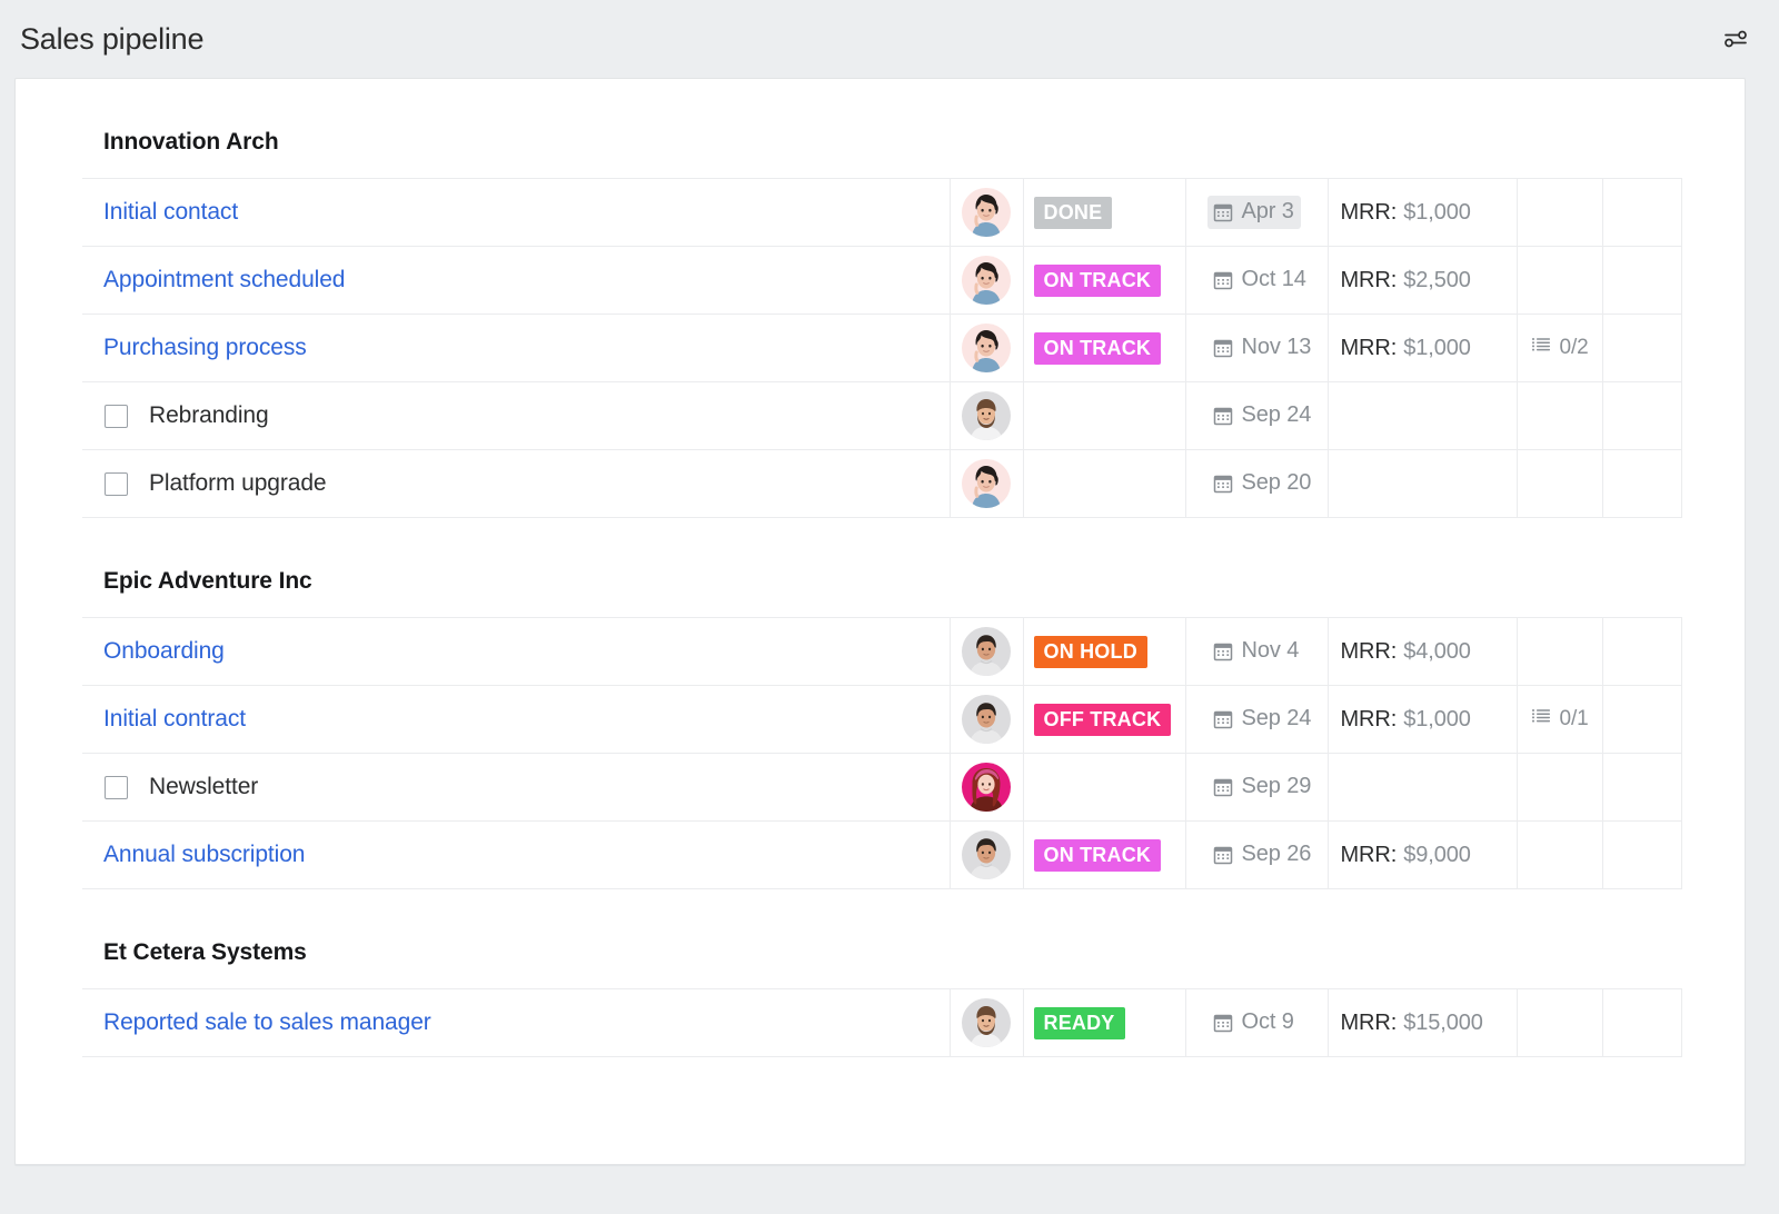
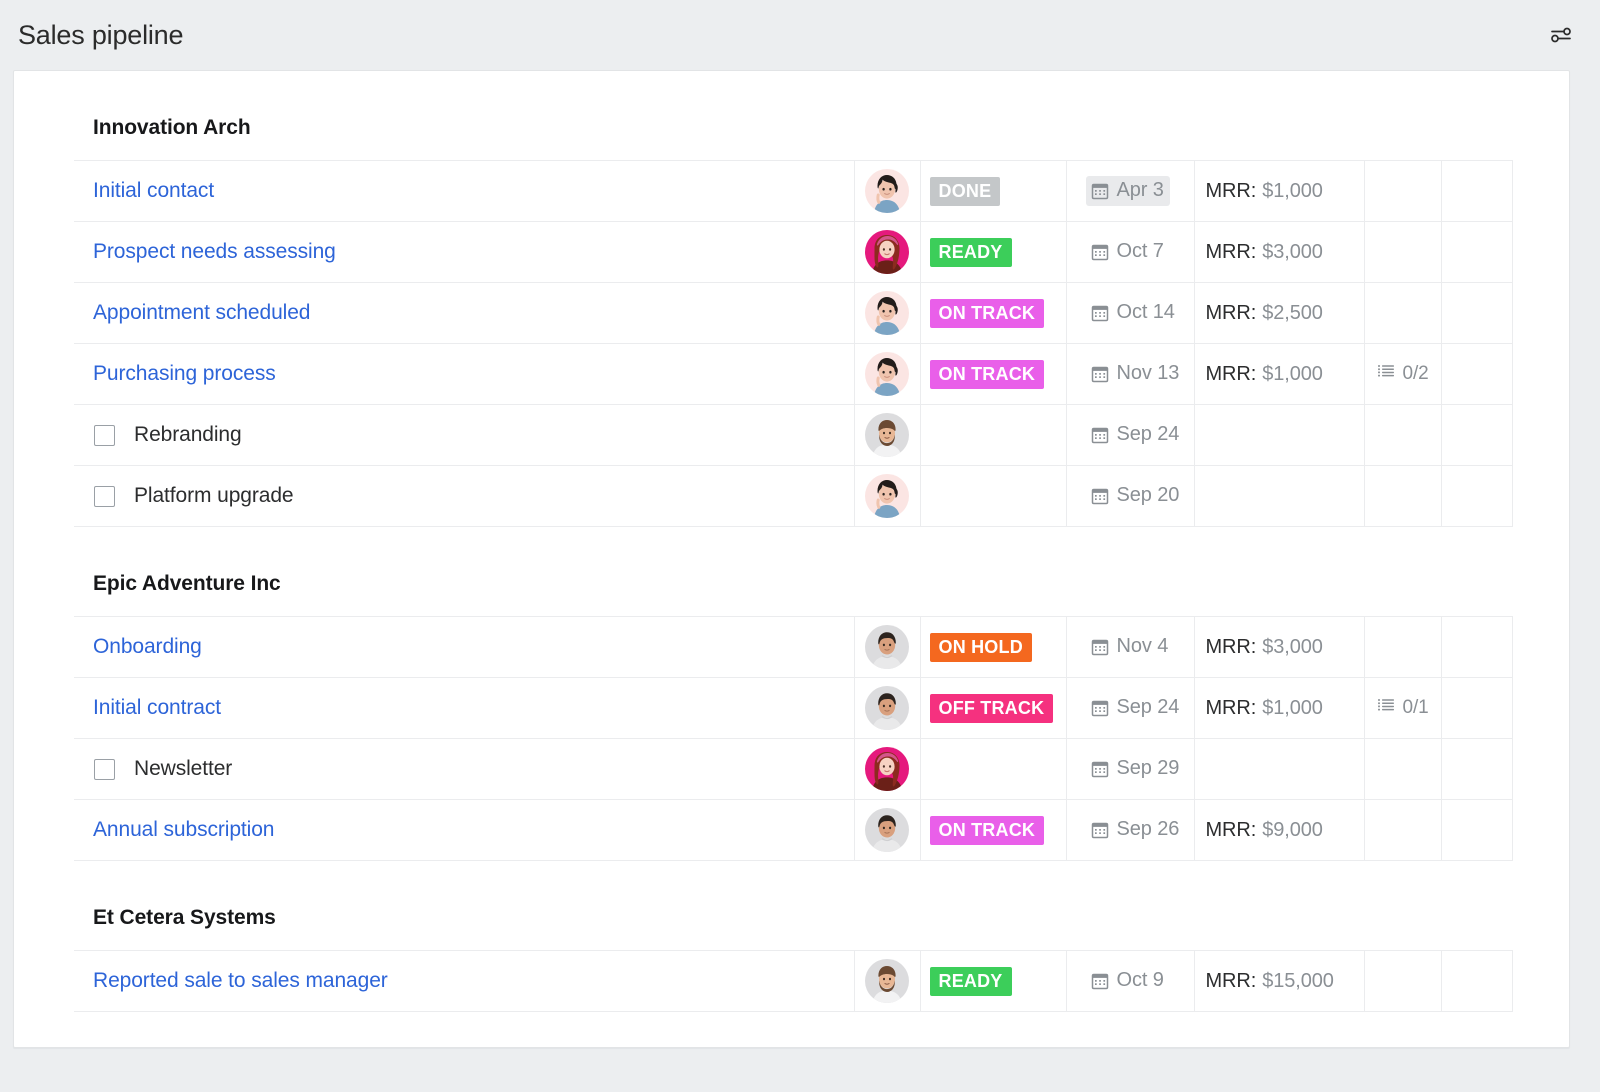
  Sales pipeline
  Innovation Arch
  Initial contact		DONE	Apr 3	MRR: $1,000
+ Prospect needs assessing		READY	Oct 7	MRR: $3,000
  Appointment scheduled		ON TRACK	Oct 14	MRR: $2,500
  Purchasing process		ON TRACK	Nov 13	MRR: $1,000	0/2
  Rebranding			Sep 24
  Platform upgrade			Sep 20
  Epic Adventure Inc
- Onboarding		ON HOLD	Nov 4	MRR: $4,000
+ Onboarding		ON HOLD	Nov 4	MRR: $3,000
  Initial contract		OFF TRACK	Sep 24	MRR: $1,000	0/1
  Newsletter			Sep 29
  Annual subscription		ON TRACK	Sep 26	MRR: $9,000
  Et Cetera Systems
  Reported sale to sales manager		READY	Oct 9	MRR: $15,000
